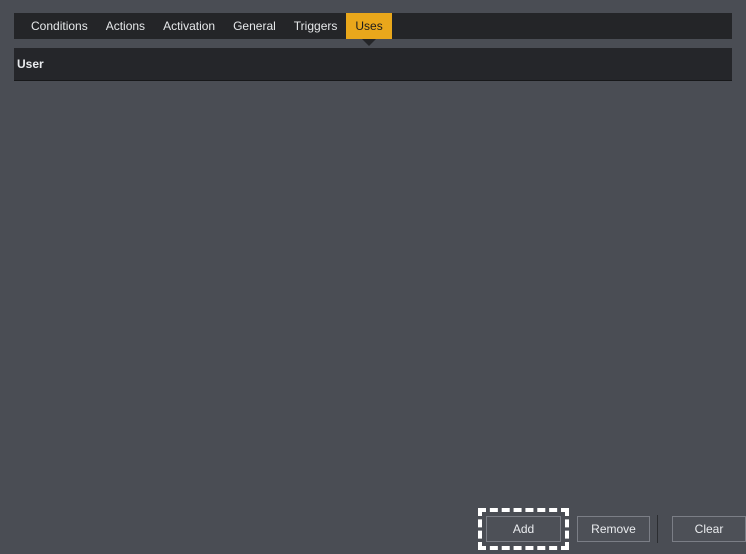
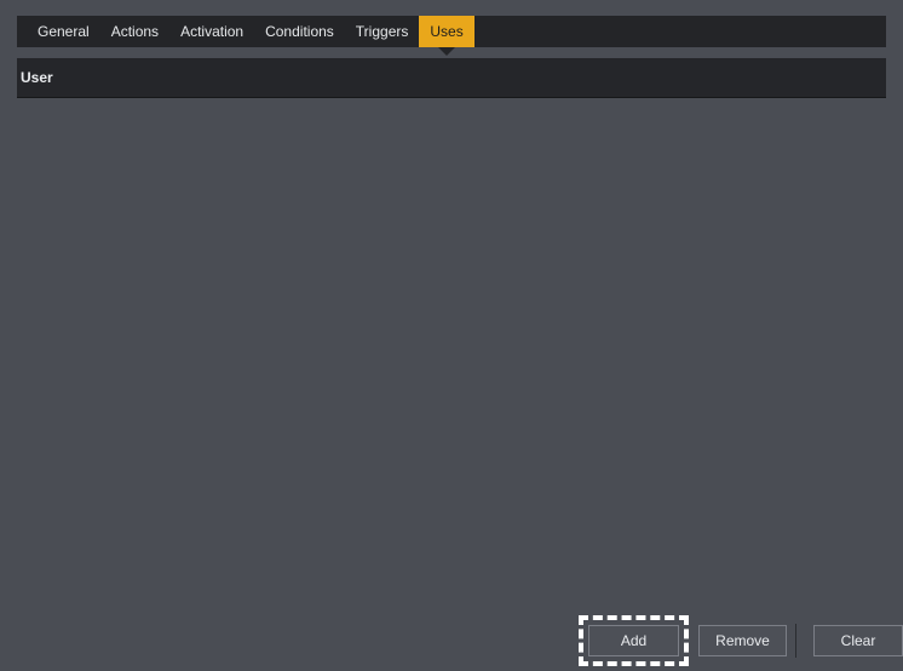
- Conditions
+ General
  Actions
  Activation
- General
+ Conditions
  Triggers
  Uses
  User
  Add
  Remove
  Clear
